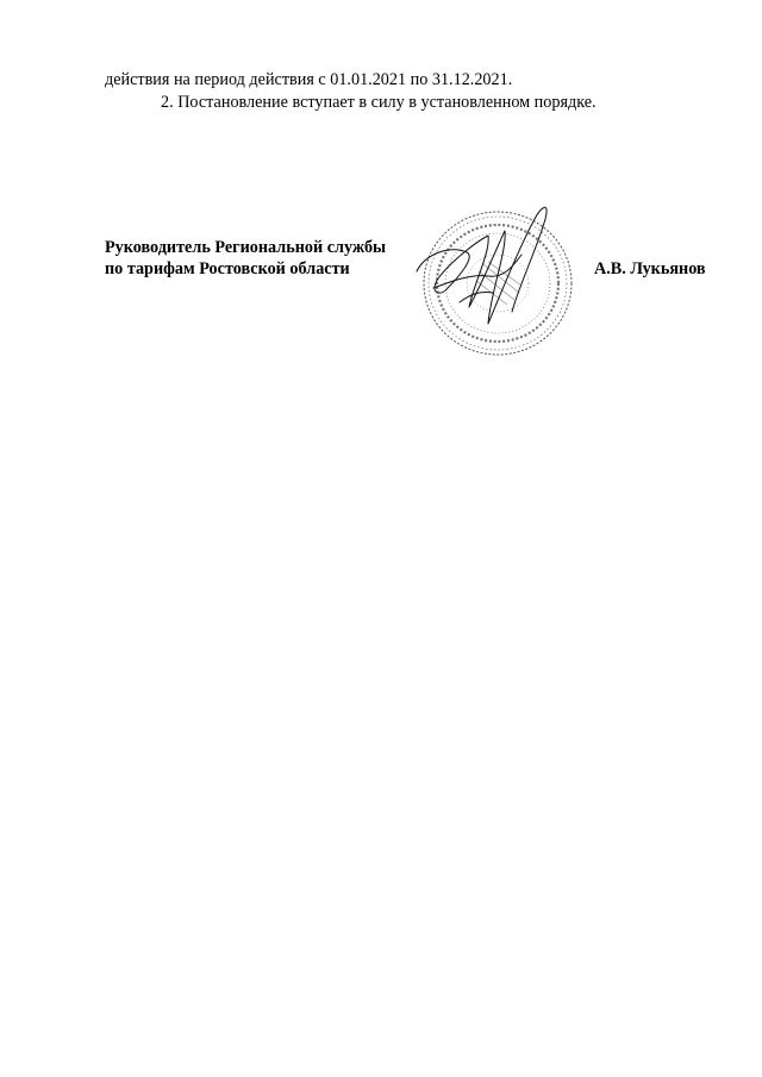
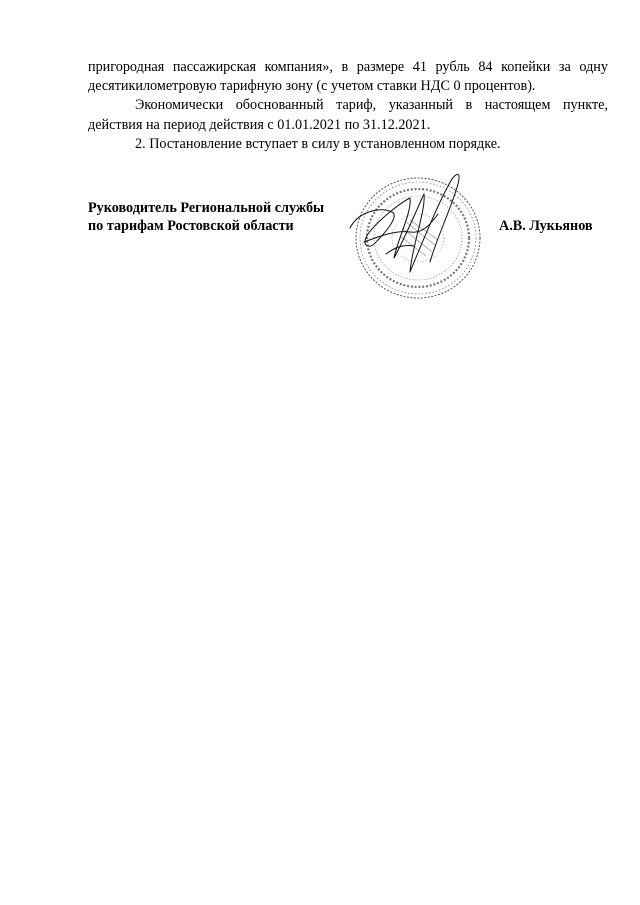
+ пригородная пассажирская компания», в размере 41 рубль 84 копейки за одну
+ десятикилометровую тарифную зону (с учетом ставки НДС 0 процентов).
+ Экономически обоснованный тариф, указанный в настоящем пункте,
  действия на период действия с 01.01.2021 по 31.12.2021.
  2. Постановление вступает в силу в установленном порядке.
  Руководитель Региональной службы
  по тарифам Ростовской области
  А.В. Лукьянов
